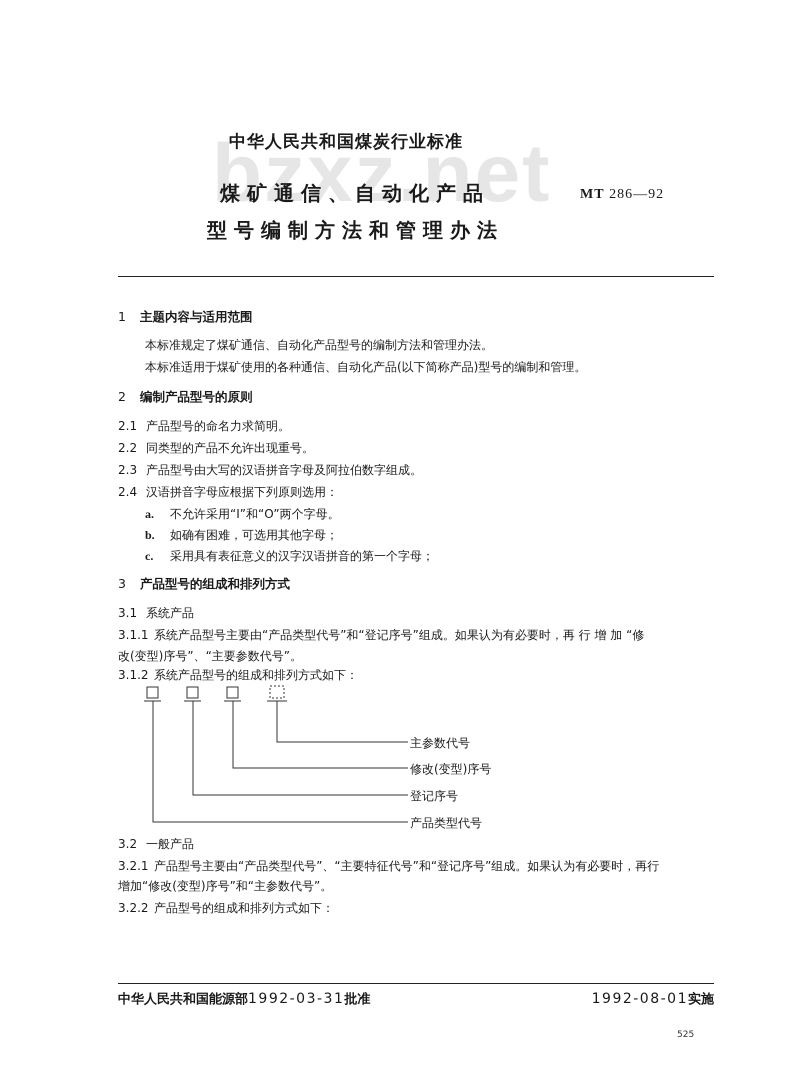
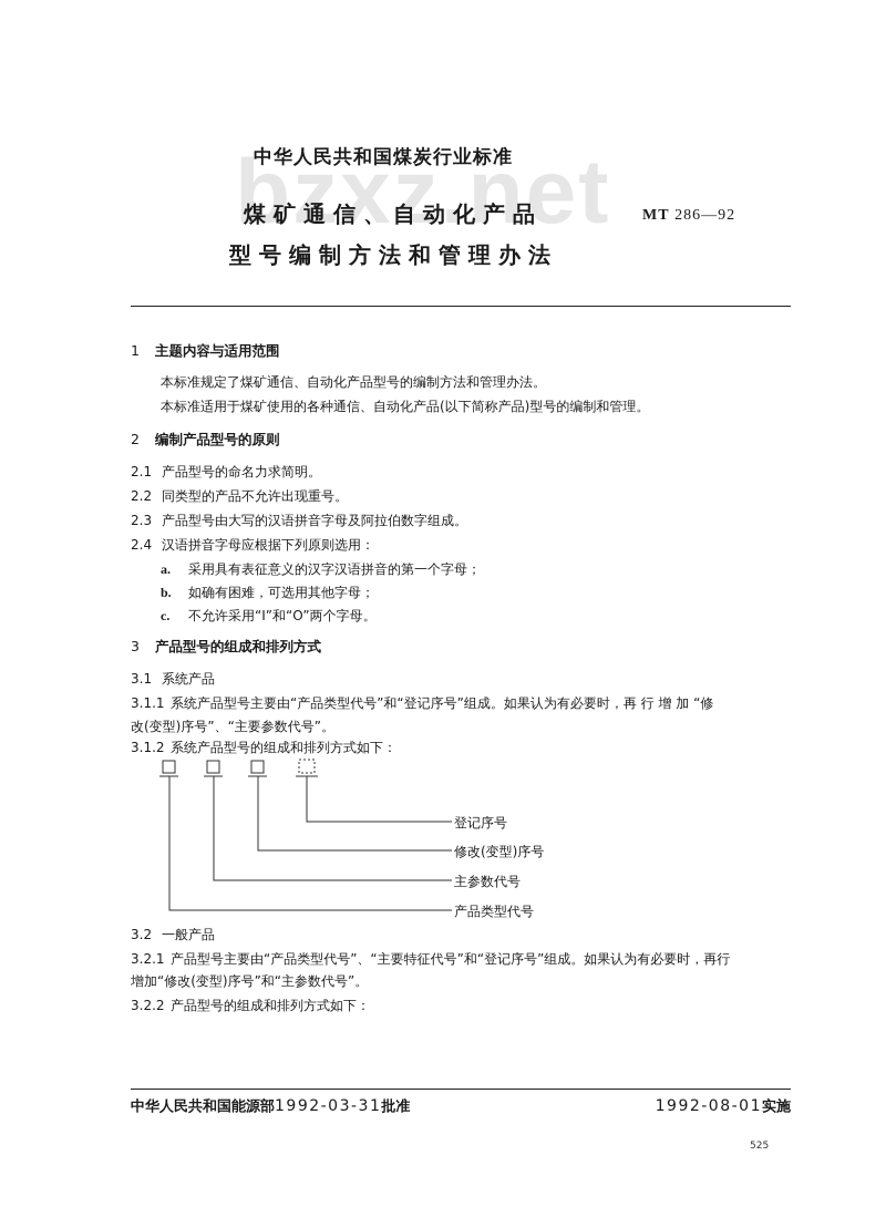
  bzxz.net
  中华人民共和国煤炭行业标准
  煤矿通信、自动化产品
  型号编制方法和管理办法
  MT 286—92
  1 主题内容与适用范围
  本标准规定了煤矿通信、自动化产品型号的编制方法和管理办法。
  本标准适用于煤矿使用的各种通信、自动化产品(以下简称产品)型号的编制和管理。
  2 编制产品型号的原则
  2.1 产品型号的命名力求简明。
  2.2 同类型的产品不允许出现重号。
  2.3 产品型号由大写的汉语拼音字母及阿拉伯数字组成。
  2.4 汉语拼音字母应根据下列原则选用：
- a. 不允许采用“I”和“O”两个字母。
+ a. 采用具有表征意义的汉字汉语拼音的第一个字母；
  b. 如确有困难，可选用其他字母；
- c. 采用具有表征意义的汉字汉语拼音的第一个字母；
+ c. 不允许采用“I”和“O”两个字母。
  3 产品型号的组成和排列方式
  3.1 系统产品
  3.1.1 系统产品型号主要由“产品类型代号”和“登记序号”组成。如果认为有必要时，再 行 增 加 “修
  改(变型)序号”、“主要参数代号”。
  3.1.2 系统产品型号的组成和排列方式如下：
- 主参数代号
+ 登记序号
  修改(变型)序号
- 登记序号
+ 主参数代号
  产品类型代号
  3.2 一般产品
  3.2.1 产品型号主要由“产品类型代号”、“主要特征代号”和“登记序号”组成。如果认为有必要时，再行
  增加“修改(变型)序号”和“主参数代号”。
  3.2.2 产品型号的组成和排列方式如下：
  中华人民共和国能源部1992-03-31批准
  1992-08-01实施
  525
